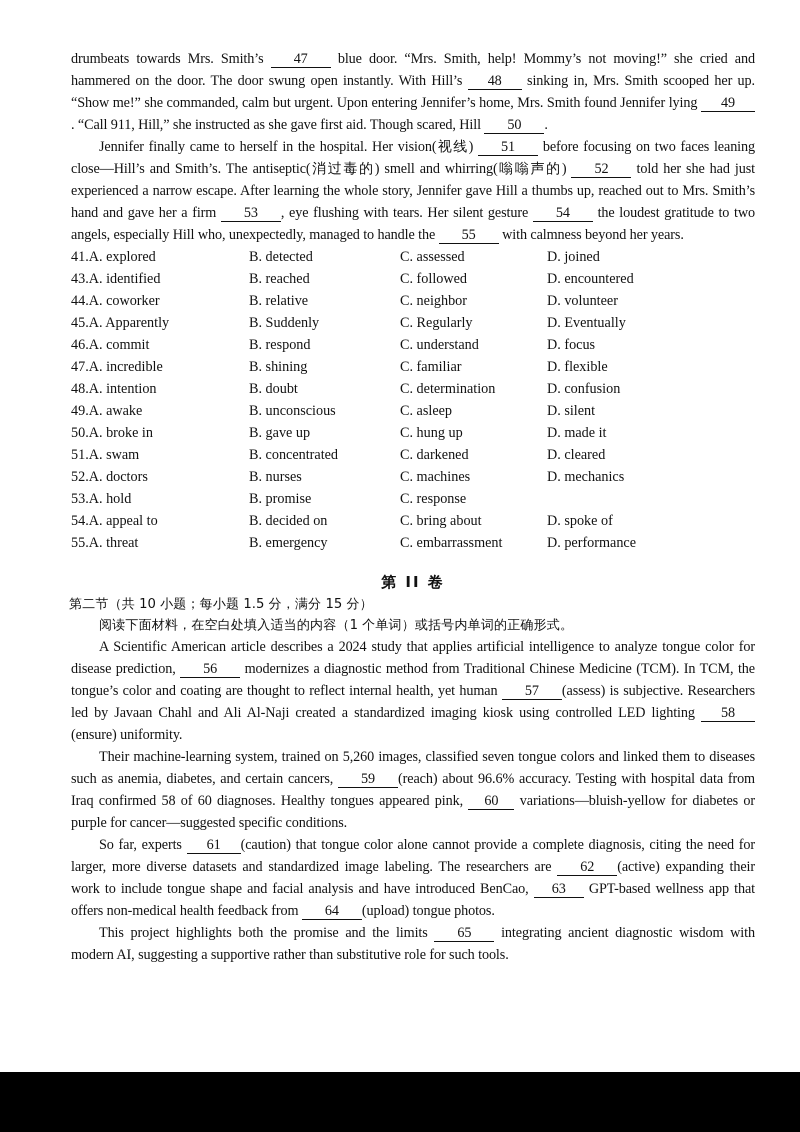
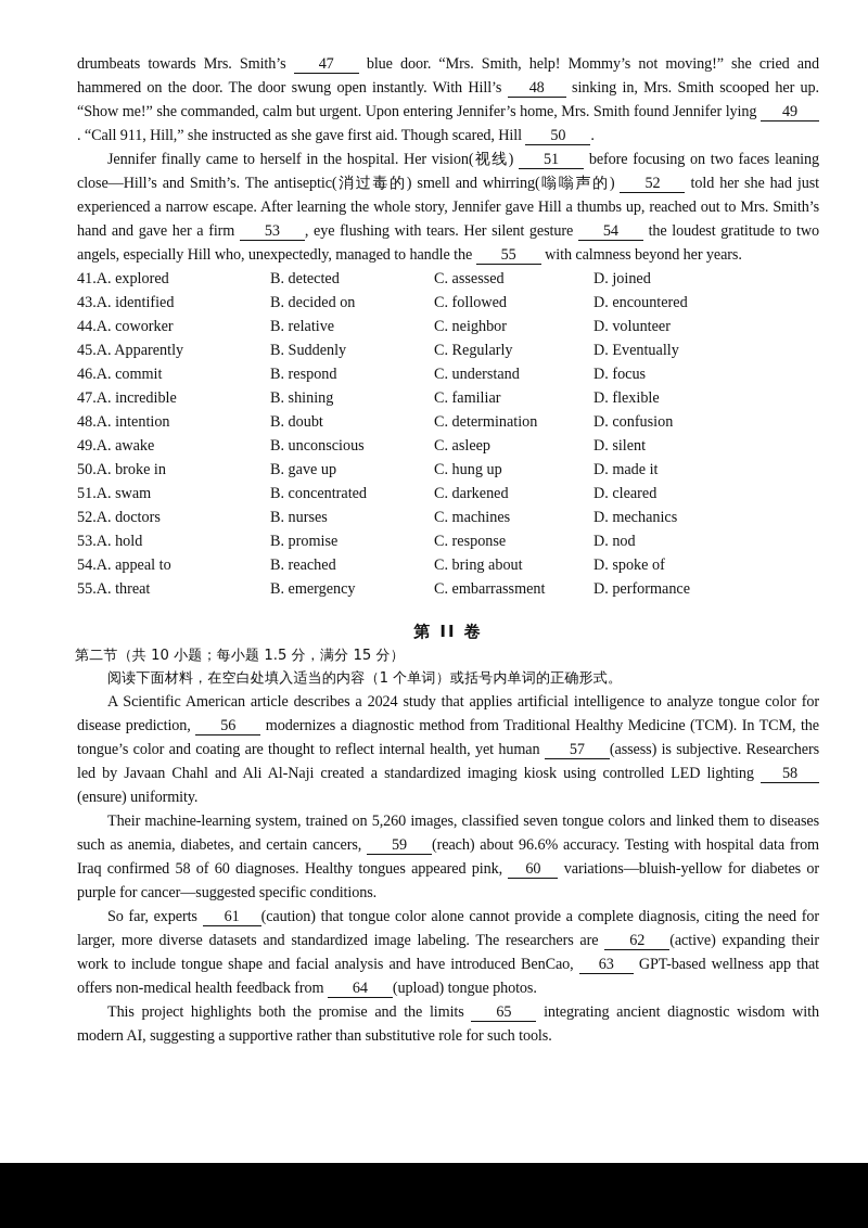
  drumbeats towards Mrs. Smith’s 47 blue door. “Mrs. Smith, help! Mommy’s not moving!” she cried and hammered on the door. The door swung open instantly. With Hill’s 48 sinking in, Mrs. Smith scooped her up. “Show me!” she commanded, calm but urgent. Upon entering Jennifer’s home, Mrs. Smith found Jennifer lying 49. “Call 911, Hill,” she instructed as she gave first aid. Though scared, Hill 50 .
  Jennifer finally came to herself in the hospital. Her vision(视线) 51 before focusing on two faces leaning close—Hill’s and Smith’s. The antiseptic(消过毒的) smell and whirring(嗡嗡声的) 52 told her she had just experienced a narrow escape. After learning the whole story, Jennifer gave Hill a thumbs up, reached out to Mrs. Smith’s hand and gave her a firm 53 , eye flushing with tears. Her silent gesture 54 the loudest gratitude to two angels, especially Hill who, unexpectedly, managed to handle the 55 with calmness beyond her years.
  41.A. explored
  B. detected
  C. assessed
  D. joined
  43.A. identified
- B. reached
+ B. decided on
  C. followed
  D. encountered
  44.A. coworker
  B. relative
  C. neighbor
  D. volunteer
  45.A. Apparently
  B. Suddenly
  C. Regularly
  D. Eventually
  46.A. commit
  B. respond
  C. understand
  D. focus
  47.A. incredible
  B. shining
  C. familiar
  D. flexible
  48.A. intention
  B. doubt
  C. determination
  D. confusion
  49.A. awake
  B. unconscious
  C. asleep
  D. silent
  50.A. broke in
  B. gave up
  C. hung up
  D. made it
  51.A. swam
  B. concentrated
  C. darkened
  D. cleared
  52.A. doctors
  B. nurses
  C. machines
  D. mechanics
  53.A. hold
  B. promise
  C. response
+ D. nod
  54.A. appeal to
- B. decided on
+ B. reached
  C. bring about
  D. spoke of
  55.A. threat
  B. emergency
  C. embarrassment
  D. performance
  第 II 卷
  第二节（共 10 小题；每小题 1.5 分，满分 15 分）
  阅读下面材料，在空白处填入适当的内容（1 个单词）或括号内单词的正确形式。
- A Scientific American article describes a 2024 study that applies artificial intelligence to analyze tongue color for disease prediction, 56 modernizes a diagnostic method from Traditional Chinese Medicine (TCM). In TCM, the tongue’s color and coating are thought to reflect internal health, yet human 57 (assess) is subjective. Researchers led by Javaan Chahl and Ali Al-Naji created a standardized imaging kiosk using controlled LED lighting 58(ensure) uniformity.
+ A Scientific American article describes a 2024 study that applies artificial intelligence to analyze tongue color for disease prediction, 56 modernizes a diagnostic method from Traditional Healthy Medicine (TCM). In TCM, the tongue’s color and coating are thought to reflect internal health, yet human 57 (assess) is subjective. Researchers led by Javaan Chahl and Ali Al-Naji created a standardized imaging kiosk using controlled LED lighting 58(ensure) uniformity.
  Their machine-learning system, trained on 5,260 images, classified seven tongue colors and linked them to diseases such as anemia, diabetes, and certain cancers, 59 (reach) about 96.6% accuracy. Testing with hospital data from Iraq confirmed 58 of 60 diagnoses. Healthy tongues appeared pink, 60 variations—bluish-yellow for diabetes or purple for cancer—suggested specific conditions.
  So far, experts 61 (caution) that tongue color alone cannot provide a complete diagnosis, citing the need for larger, more diverse datasets and standardized image labeling. The researchers are 62 (active) expanding their work to include tongue shape and facial analysis and have introduced BenCao, 63 GPT-based wellness app that offers non-medical health feedback from 64 (upload) tongue photos.
  This project highlights both the promise and the limits 65 integrating ancient diagnostic wisdom with modern AI, suggesting a supportive rather than substitutive role for such tools.
